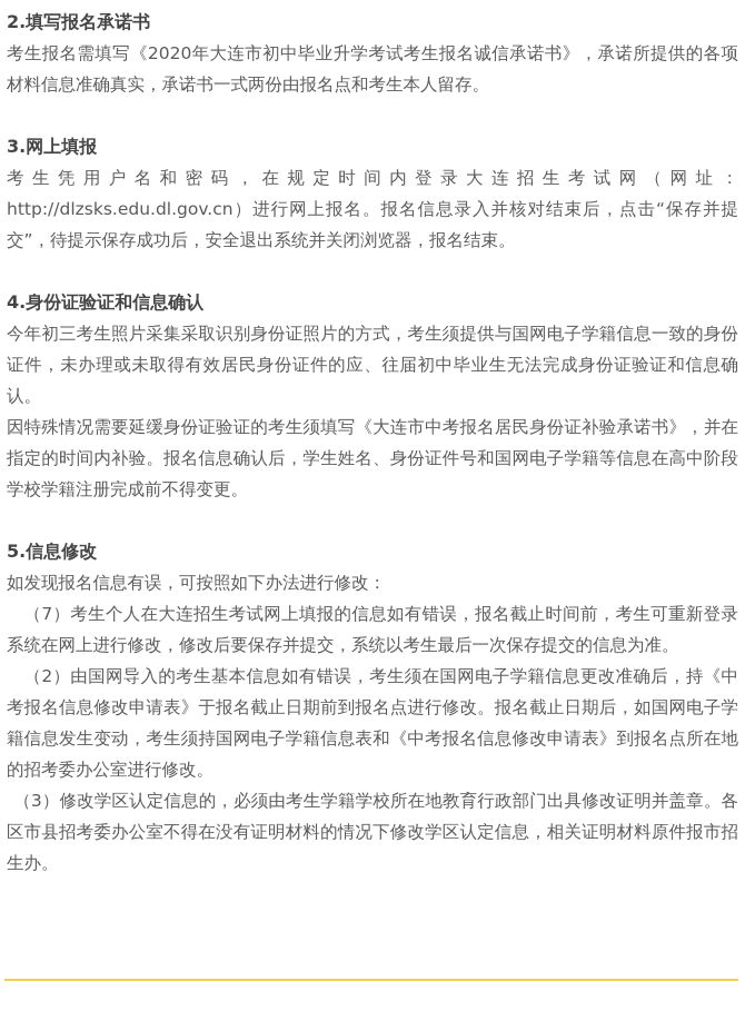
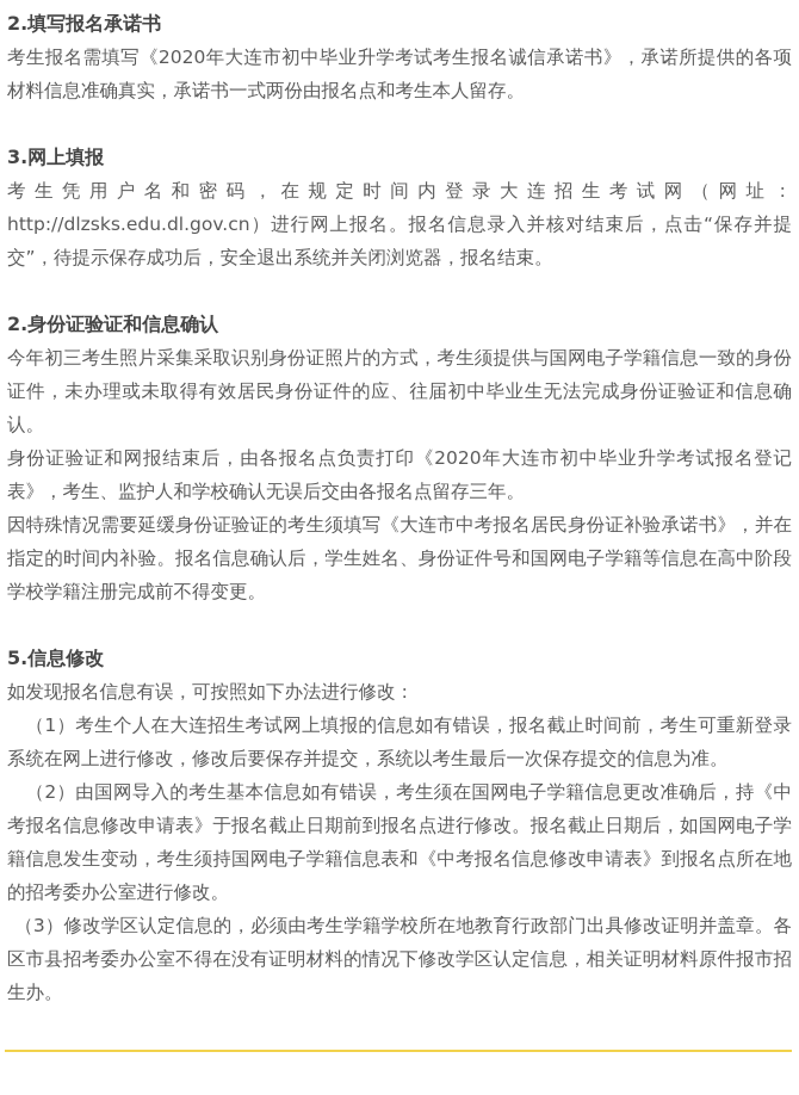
  2.填写报名承诺书
  考生报名需填写《2020年大连市初中毕业升学考试考生报名诚信承诺书》，承诺所提供的各项材料信息准确真实，承诺书一式两份由报名点和考生本人留存。
  3.网上填报
  考生凭用户名和密码，在规定时间内登录大连招生考试网（网址：http://dlzsks.edu.dl.gov.cn）进行网上报名。报名信息录入并核对结束后，点击“保存并提交”，待提示保存成功后，安全退出系统并关闭浏览器，报名结束。
- 4.身份证验证和信息确认
+ 2.身份证验证和信息确认
  今年初三考生照片采集采取识别身份证照片的方式，考生须提供与国网电子学籍信息一致的身份证件，未办理或未取得有效居民身份证件的应、往届初中毕业生无法完成身份证验证和信息确认。
+ 身份证验证和网报结束后，由各报名点负责打印《2020年大连市初中毕业升学考试报名登记表》，考生、监护人和学校确认无误后交由各报名点留存三年。
  因特殊情况需要延缓身份证验证的考生须填写《大连市中考报名居民身份证补验承诺书》，并在指定的时间内补验。报名信息确认后，学生姓名、身份证件号和国网电子学籍等信息在高中阶段学校学籍注册完成前不得变更。
  5.信息修改
  如发现报名信息有误，可按照如下办法进行修改：
- （7）考生个人在大连招生考试网上填报的信息如有错误，报名截止时间前，考生可重新登录系统在网上进行修改，修改后要保存并提交，系统以考生最后一次保存提交的信息为准。
+ （1）考生个人在大连招生考试网上填报的信息如有错误，报名截止时间前，考生可重新登录系统在网上进行修改，修改后要保存并提交，系统以考生最后一次保存提交的信息为准。
  （2）由国网导入的考生基本信息如有错误，考生须在国网电子学籍信息更改准确后，持《中考报名信息修改申请表》于报名截止日期前到报名点进行修改。报名截止日期后，如国网电子学籍信息发生变动，考生须持国网电子学籍信息表和《中考报名信息修改申请表》到报名点所在地的招考委办公室进行修改。
  （3）修改学区认定信息的，必须由考生学籍学校所在地教育行政部门出具修改证明并盖章。各区市县招考委办公室不得在没有证明材料的情况下修改学区认定信息，相关证明材料原件报市招生办。
